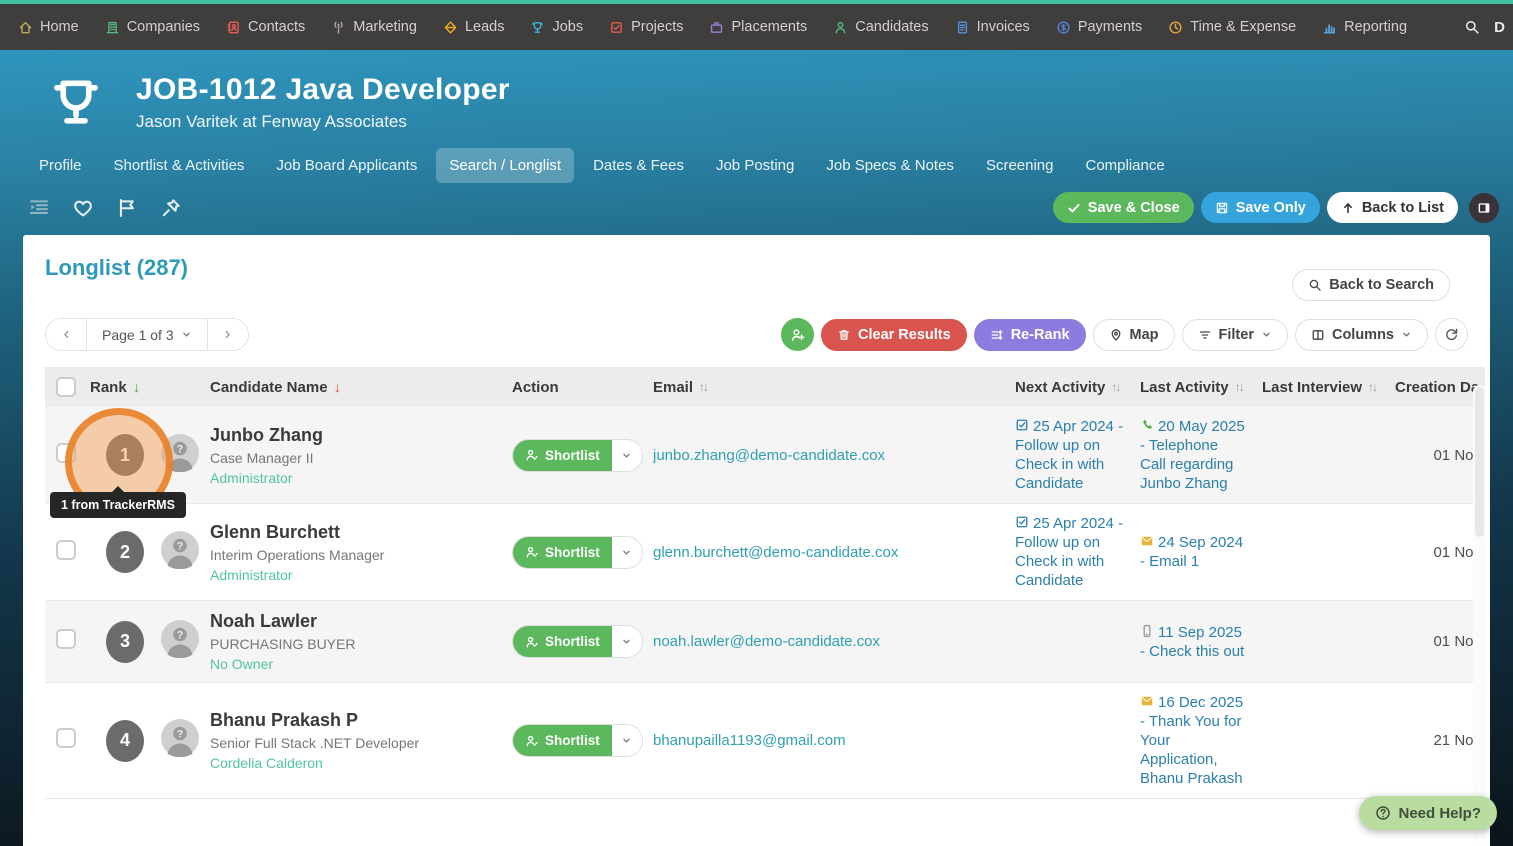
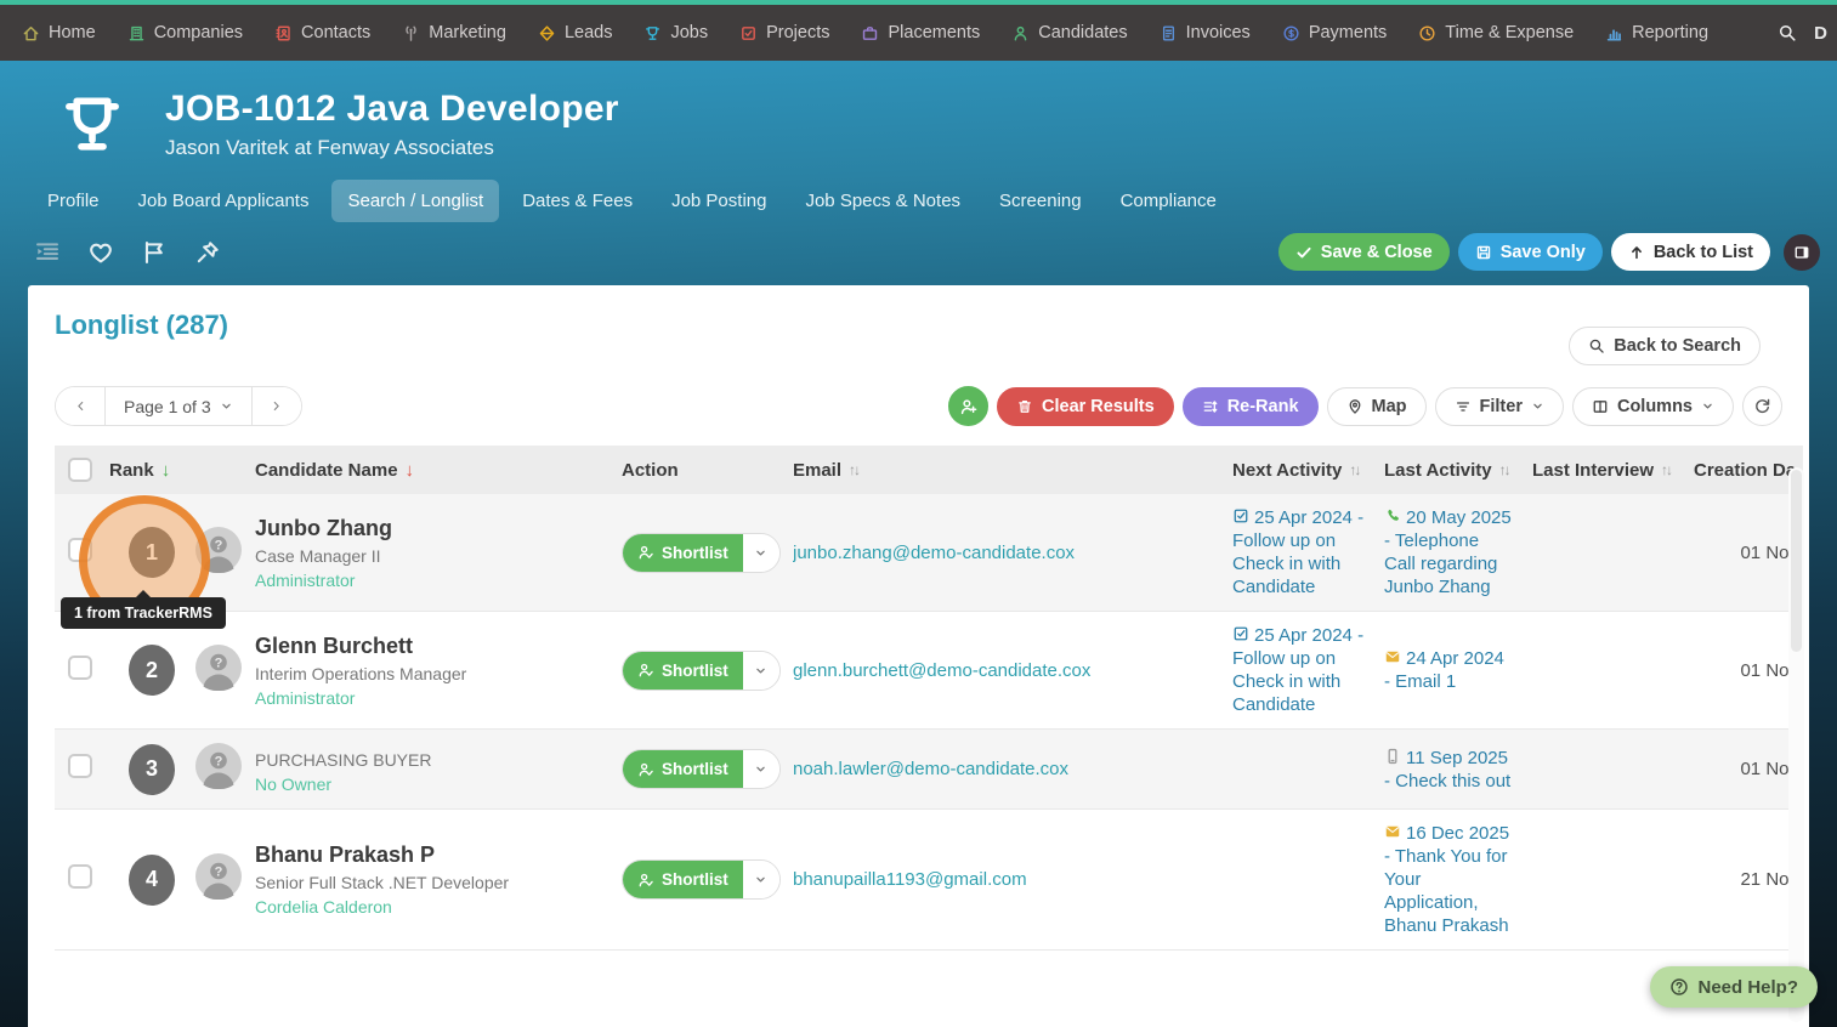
  Home
  Companies
  Contacts
  Marketing
  Leads
  Jobs
  Projects
  Placements
  Candidates
  Invoices
  Payments
  Time & Expense
  Reporting
  D
  JOB-1012 Java Developer
  Jason Varitek at Fenway Associates
  Profile
- Shortlist & Activities
  Job Board Applicants
  Search / Longlist
  Dates & Fees
  Job Posting
  Job Specs & Notes
  Screening
  Compliance
  Save & Close
  Save Only
  Back to List
  Longlist (287)
  Back to Search
  Page 1 of 3
  Clear Results
  Re-Rank
  Map
  Filter
  Columns
  Rank
  ↓
  Candidate Name
  ↓
  Action
  Email
  ↑↓
  Next Activity
  ↑↓
  Last Activity
  ↑↓
  Last Interview
  ↑↓
  Creation D
  1
  ?
  Junbo Zhang
  Case Manager II
  Administrator
  Shortlist
  junbo.zhang@demo-candidate.cox
  25 Apr 2024 - Follow up on Check in with Candidate
  20 May 2025 - Telephone Call regarding Junbo Zhang
  01 No
  1 from TrackerRMS
  2
  ?
  Glenn Burchett
  Interim Operations Manager
  Administrator
  Shortlist
  glenn.burchett@demo-candidate.cox
  25 Apr 2024 - Follow up on Check in with Candidate
- 24 Sep 2024 - Email 1
+ 24 Apr 2024 - Email 1
  01 No
  3
  ?
- Noah Lawler
  PURCHASING BUYER
  No Owner
  Shortlist
  noah.lawler@demo-candidate.cox
  11 Sep 2025 - Check this out
  01 No
  4
  ?
  Bhanu Prakash P
  Senior Full Stack .NET Developer
  Cordelia Calderon
  Shortlist
  bhanupailla1193@gmail.com
  16 Dec 2025 - Thank You for Your Application, Bhanu Prakash
  21 No
  Need Help?
